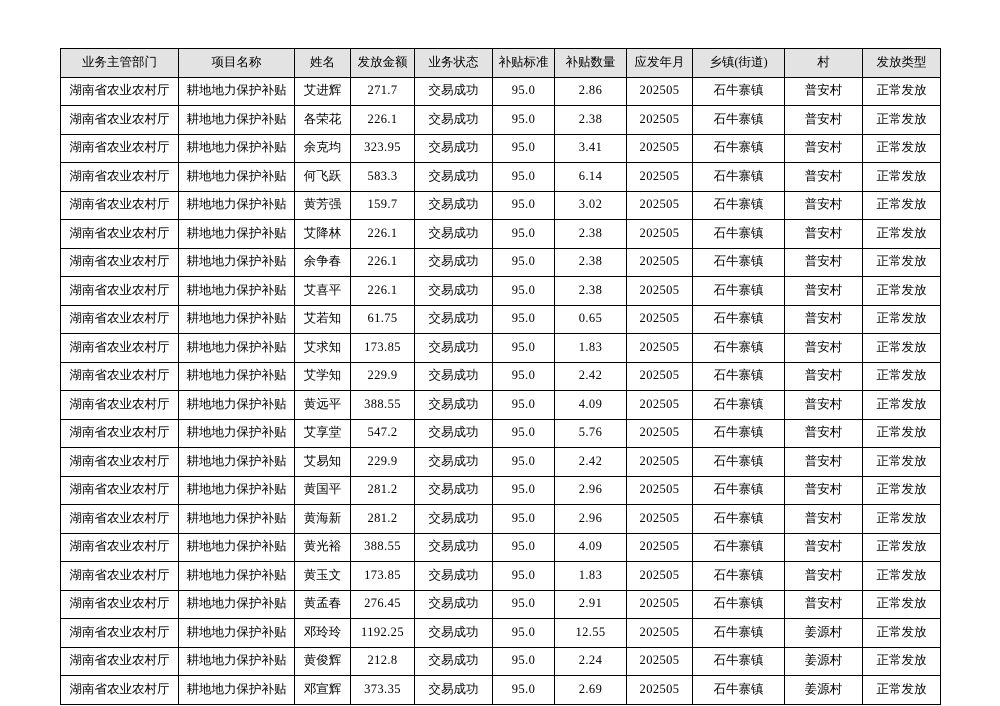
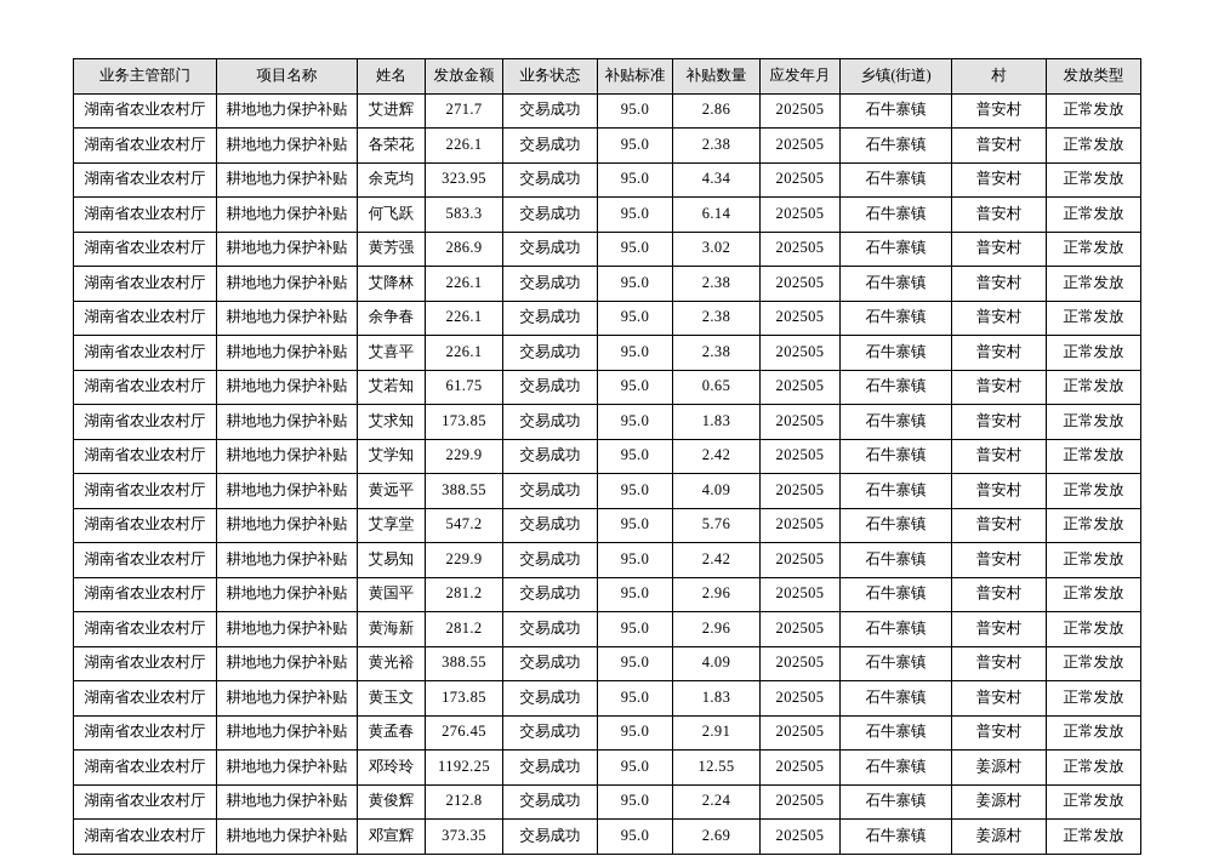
  业务主管部门	项目名称	姓名	发放金额	业务状态	补贴标准	补贴数量	应发年月	乡镇(街道)	村	发放类型
  湖南省农业农村厅	耕地地力保护补贴	艾进辉	271.7	交易成功	95.0	2.86	202505	石牛寨镇	普安村	正常发放
  湖南省农业农村厅	耕地地力保护补贴	各荣花	226.1	交易成功	95.0	2.38	202505	石牛寨镇	普安村	正常发放
- 湖南省农业农村厅	耕地地力保护补贴	余克均	323.95	交易成功	95.0	3.41	202505	石牛寨镇	普安村	正常发放
+ 湖南省农业农村厅	耕地地力保护补贴	余克均	323.95	交易成功	95.0	4.34	202505	石牛寨镇	普安村	正常发放
  湖南省农业农村厅	耕地地力保护补贴	何飞跃	583.3	交易成功	95.0	6.14	202505	石牛寨镇	普安村	正常发放
- 湖南省农业农村厅	耕地地力保护补贴	黄芳强	159.7	交易成功	95.0	3.02	202505	石牛寨镇	普安村	正常发放
+ 湖南省农业农村厅	耕地地力保护补贴	黄芳强	286.9	交易成功	95.0	3.02	202505	石牛寨镇	普安村	正常发放
  湖南省农业农村厅	耕地地力保护补贴	艾降林	226.1	交易成功	95.0	2.38	202505	石牛寨镇	普安村	正常发放
  湖南省农业农村厅	耕地地力保护补贴	余争春	226.1	交易成功	95.0	2.38	202505	石牛寨镇	普安村	正常发放
  湖南省农业农村厅	耕地地力保护补贴	艾喜平	226.1	交易成功	95.0	2.38	202505	石牛寨镇	普安村	正常发放
  湖南省农业农村厅	耕地地力保护补贴	艾若知	61.75	交易成功	95.0	0.65	202505	石牛寨镇	普安村	正常发放
  湖南省农业农村厅	耕地地力保护补贴	艾求知	173.85	交易成功	95.0	1.83	202505	石牛寨镇	普安村	正常发放
  湖南省农业农村厅	耕地地力保护补贴	艾学知	229.9	交易成功	95.0	2.42	202505	石牛寨镇	普安村	正常发放
  湖南省农业农村厅	耕地地力保护补贴	黄远平	388.55	交易成功	95.0	4.09	202505	石牛寨镇	普安村	正常发放
  湖南省农业农村厅	耕地地力保护补贴	艾享堂	547.2	交易成功	95.0	5.76	202505	石牛寨镇	普安村	正常发放
  湖南省农业农村厅	耕地地力保护补贴	艾易知	229.9	交易成功	95.0	2.42	202505	石牛寨镇	普安村	正常发放
  湖南省农业农村厅	耕地地力保护补贴	黄国平	281.2	交易成功	95.0	2.96	202505	石牛寨镇	普安村	正常发放
  湖南省农业农村厅	耕地地力保护补贴	黄海新	281.2	交易成功	95.0	2.96	202505	石牛寨镇	普安村	正常发放
  湖南省农业农村厅	耕地地力保护补贴	黄光裕	388.55	交易成功	95.0	4.09	202505	石牛寨镇	普安村	正常发放
  湖南省农业农村厅	耕地地力保护补贴	黄玉文	173.85	交易成功	95.0	1.83	202505	石牛寨镇	普安村	正常发放
  湖南省农业农村厅	耕地地力保护补贴	黄孟春	276.45	交易成功	95.0	2.91	202505	石牛寨镇	普安村	正常发放
  湖南省农业农村厅	耕地地力保护补贴	邓玲玲	1192.25	交易成功	95.0	12.55	202505	石牛寨镇	姜源村	正常发放
  湖南省农业农村厅	耕地地力保护补贴	黄俊辉	212.8	交易成功	95.0	2.24	202505	石牛寨镇	姜源村	正常发放
  湖南省农业农村厅	耕地地力保护补贴	邓宣辉	373.35	交易成功	95.0	2.69	202505	石牛寨镇	姜源村	正常发放
